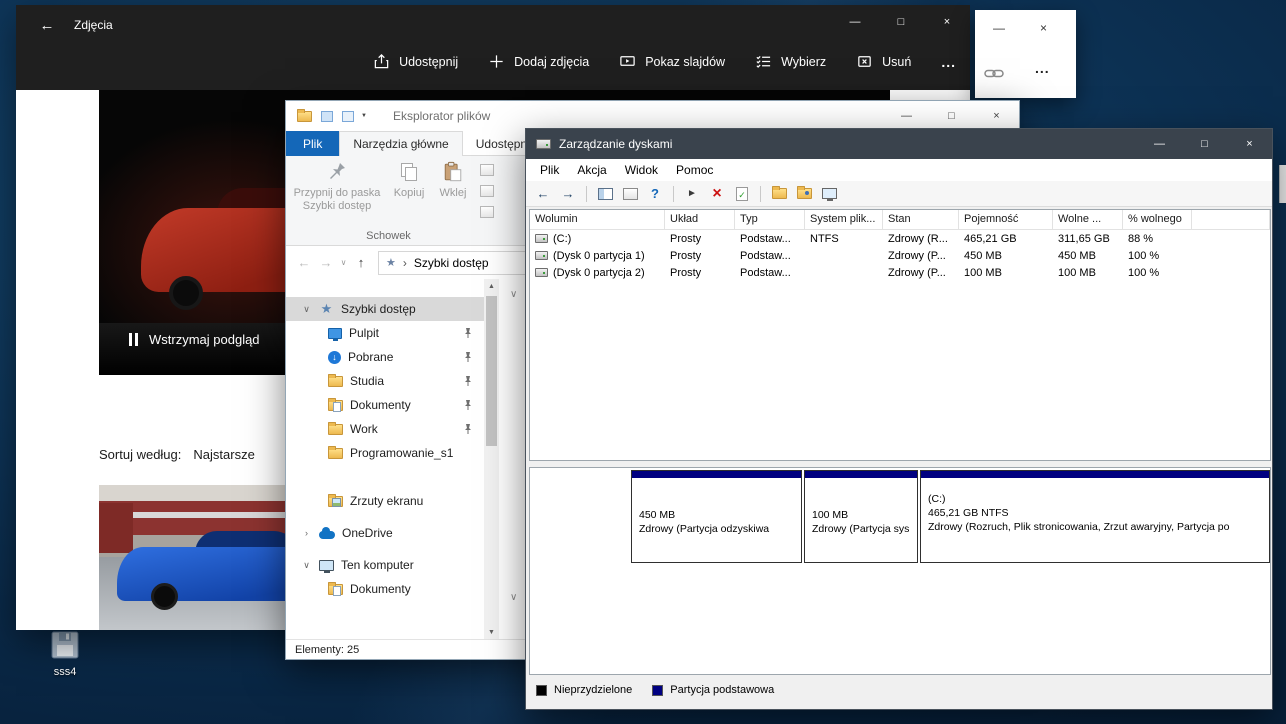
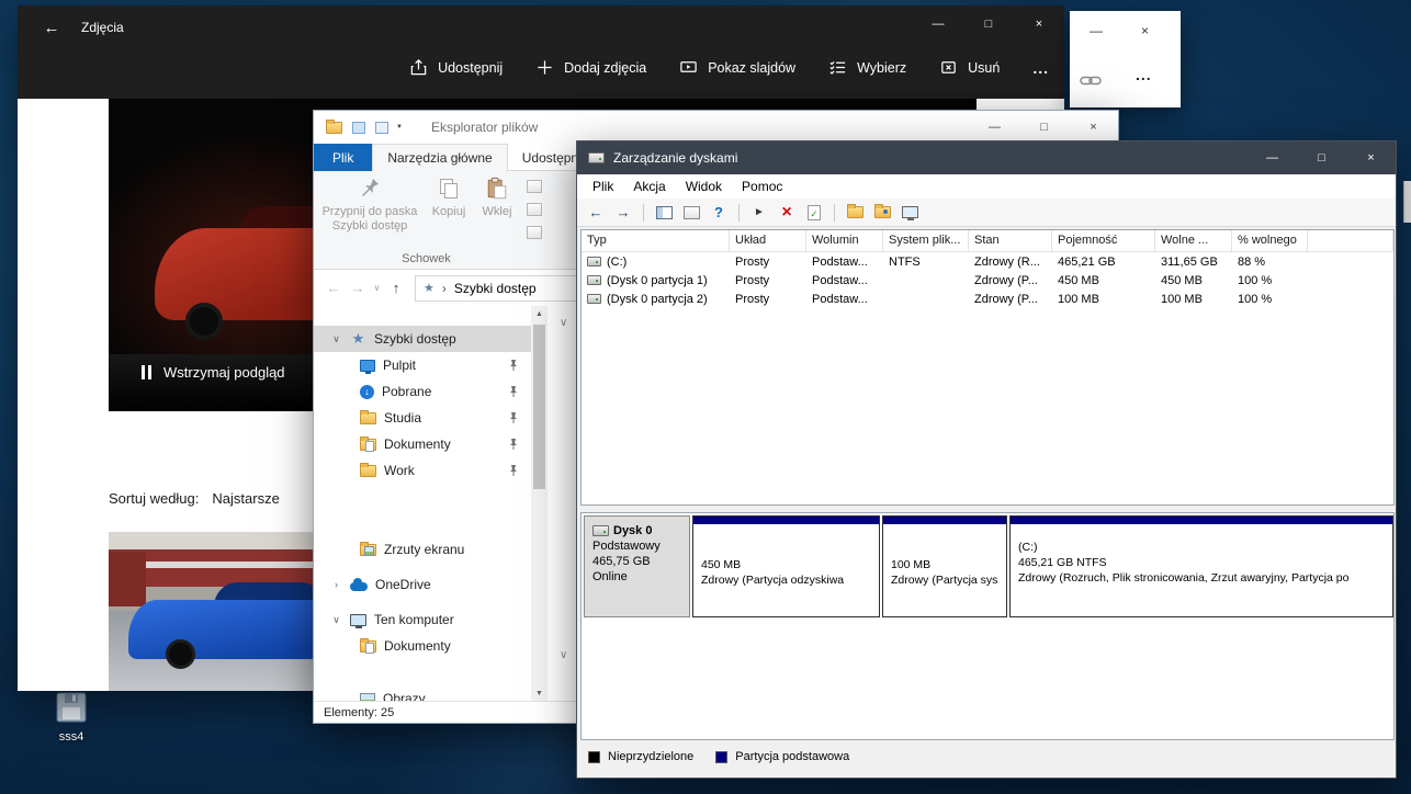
  sss4
  ←
  Zdjęcia
  —
  □
  ×
  Udostępnij
  Dodaj zdjęcia
  Pokaz slajdów
  Wybierz
  Usuń
  ...
  Wstrzymaj podgląd
  Sortuj według:
  Najstarsze
  —
  ×
  ...
  Eksplorator plików
  —
  □
  ×
  Plik
  Narzędzia główne
  Udostępn
  Przypnij do paska
  Szybki dostęp
  Kopiuj
  Wklej
  Schowek
  ←
  →
  ∨
  ↑
  ★
  ›
  Szybki dostęp
  ∨
  ★
  Szybki dostęp
  Pulpit
  ↓
  Pobrane
  Studia
  Dokumenty
  Work
- Programowanie_s1
  Zrzuty ekranu
  ›
  OneDrive
  ∨
  Ten komputer
  Dokumenty
+ Obrazy
  ∨
  ∨
  Elementy: 25
  Zarządzanie dyskami
  —
  □
  ×
  Plik
  Akcja
  Widok
  Pomoc
  ←
  →
  ?
  ►
  ×
  ✓
- Wolumin
+ Typ
  Układ
- Typ
+ Wolumin
  System plik...
  Stan
  Pojemność
  Wolne ...
  % wolnego
  (C:)
  Prosty
  Podstaw...
  NTFS
  Zdrowy (R...
  465,21 GB
  311,65 GB
  88 %
  (Dysk 0 partycja 1)
  Prosty
  Podstaw...
  Zdrowy (P...
  450 MB
  450 MB
  100 %
  (Dysk 0 partycja 2)
  Prosty
  Podstaw...
  Zdrowy (P...
  100 MB
  100 MB
  100 %
+ Dysk 0
+ Podstawowy
+ 465,75 GB
+ Online
  450 MB
  Zdrowy (Partycja odzyskiwa
  100 MB
  Zdrowy (Partycja sys
  (C:)
  465,21 GB NTFS
  Zdrowy (Rozruch, Plik stronicowania, Zrzut awaryjny, Partycja po
  Nieprzydzielone
  Partycja podstawowa
